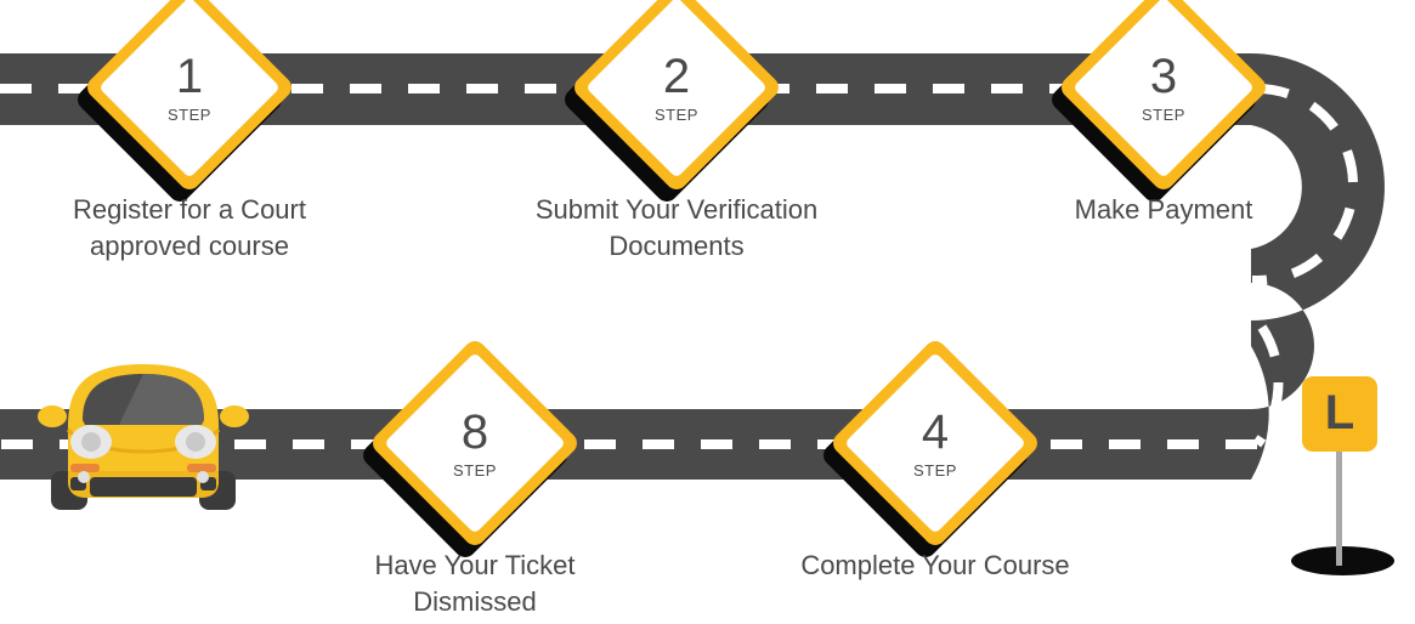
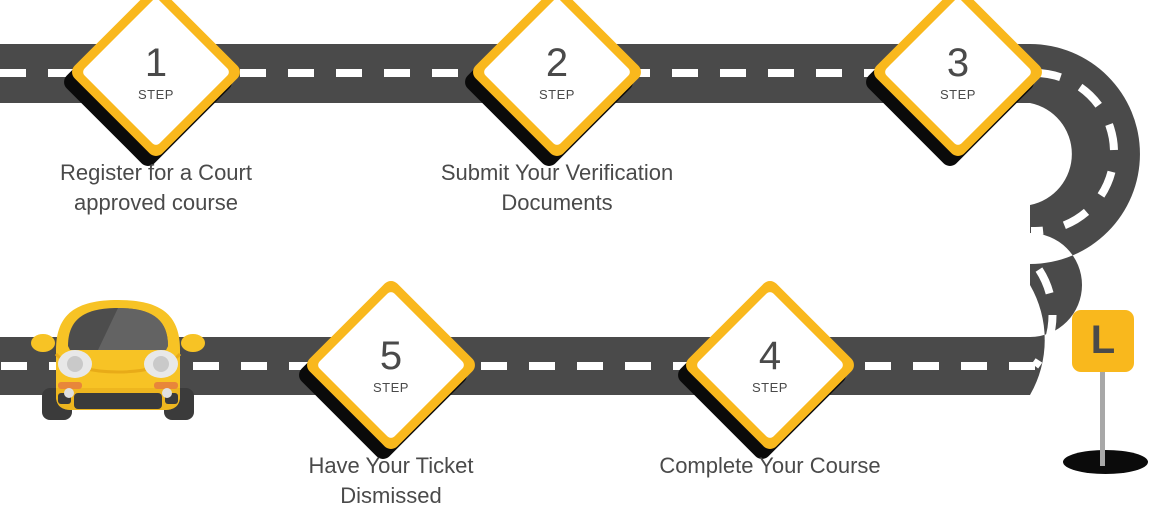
  1
  STEP
  Register for a Court
  approved course
  2
  STEP
  Submit Your Verification
  Documents
  3
  STEP
- Make Payment
  4
  STEP
  Complete Your Course
- 8
+ 5
  STEP
  Have Your Ticket
  Dismissed
  L
